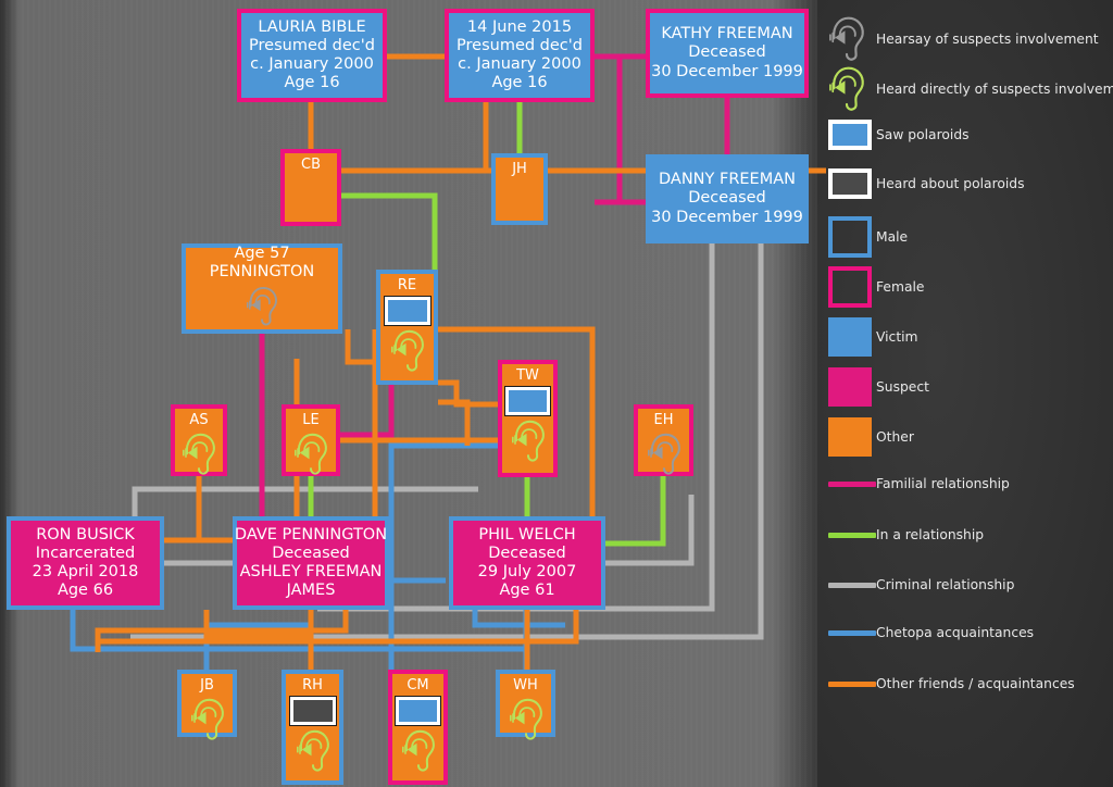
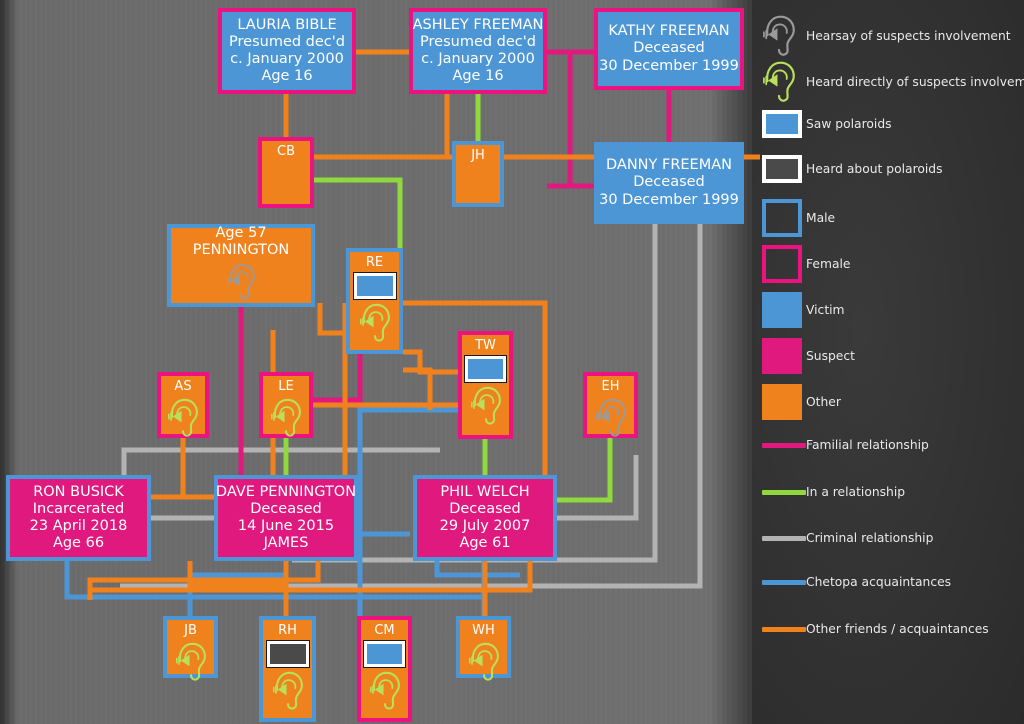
  LAURIA BIBLE
  Presumed dec'd
  c. January 2000
  Age 16
- 14 June 2015
+ ASHLEY FREEMAN
  Presumed dec'd
  c. January 2000
  Age 16
  KATHY FREEMAN
  Deceased
  30 December 1999
  DANNY FREEMAN
  Deceased
  30 December 1999
  Age 57
  PENNINGTON
  RON BUSICK
  Incarcerated
  23 April 2018
  Age 66
  DAVE PENNINGTON
  Deceased
- ASHLEY FREEMAN
+ 14 June 2015
  JAMES
  PHIL WELCH
  Deceased
  29 July 2007
  Age 61
  CB
  JH
  RE
  AS
  LE
  TW
  EH
  JB
  RH
  CM
  WH
  Hearsay of suspects involvement
  Heard directly of suspects involvem
  Saw polaroids
  Heard about polaroids
  Male
  Female
  Victim
  Suspect
  Other
  Familial relationship
  In a relationship
  Criminal relationship
  Chetopa acquaintances
  Other friends / acquaintances
